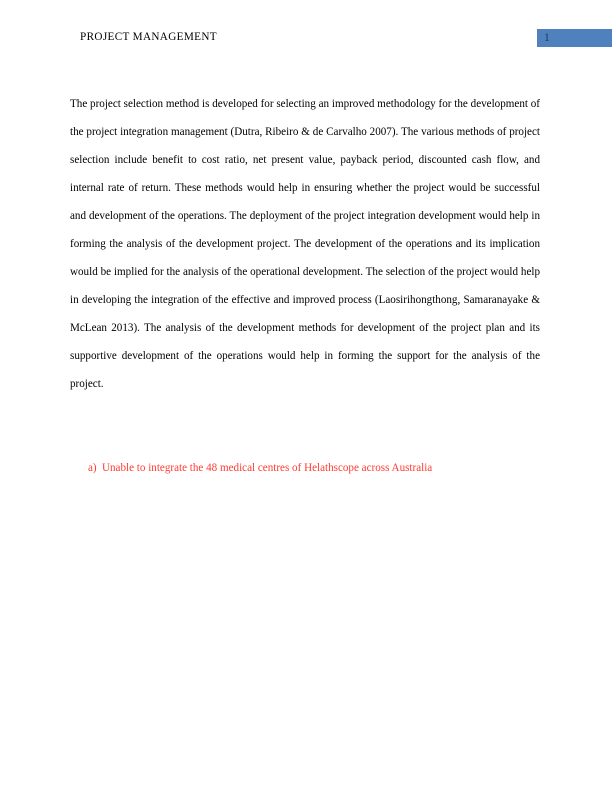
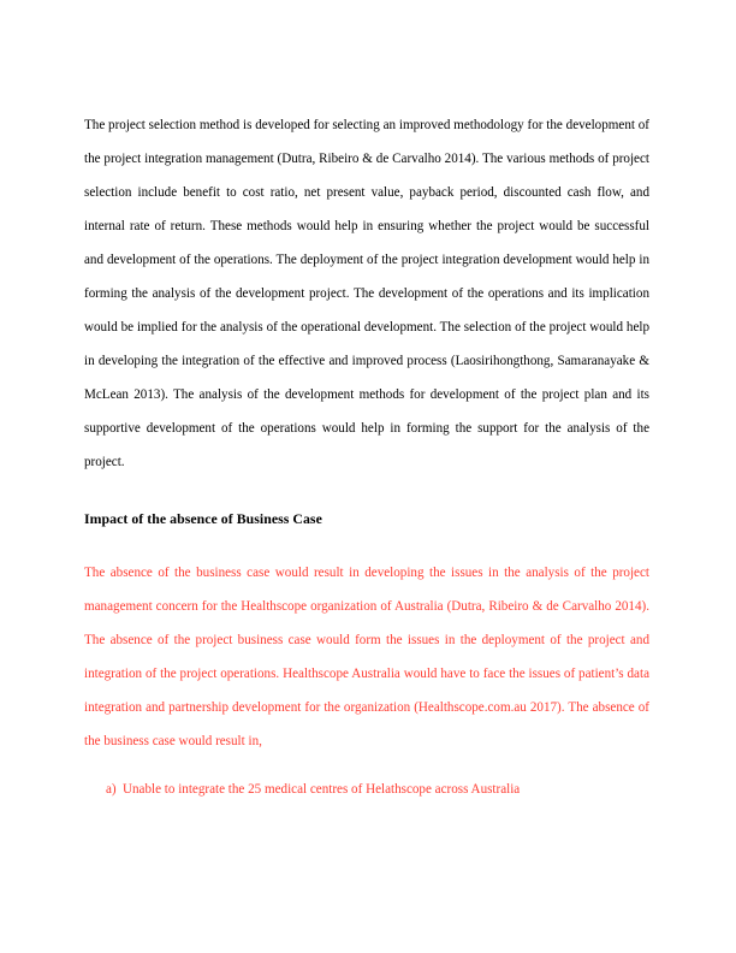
- PROJECT MANAGEMENT
- 1
- The project selection method is developed for selecting an improved methodology for the development of the project integration management (Dutra, Ribeiro & de Carvalho 2007). The various methods of project selection include benefit to cost ratio, net present value, payback period, discounted cash flow, and internal rate of return. These methods would help in ensuring whether the project would be successful and development of the operations. The deployment of the project integration development would help in forming the analysis of the development project. The development of the operations and its implication would be implied for the analysis of the operational development. The selection of the project would help in developing the integration of the effective and improved process (Laosirihongthong, Samaranayake & McLean 2013). The analysis of the development methods for development of the project plan and its supportive development of the operations would help in forming the support for the analysis of the project.
+ The project selection method is developed for selecting an improved methodology for the development of the project integration management (Dutra, Ribeiro & de Carvalho 2014). The various methods of project selection include benefit to cost ratio, net present value, payback period, discounted cash flow, and internal rate of return. These methods would help in ensuring whether the project would be successful and development of the operations. The deployment of the project integration development would help in forming the analysis of the development project. The development of the operations and its implication would be implied for the analysis of the operational development. The selection of the project would help in developing the integration of the effective and improved process (Laosirihongthong, Samaranayake & McLean 2013). The analysis of the development methods for development of the project plan and its supportive development of the operations would help in forming the support for the analysis of the project.
+ Impact of the absence of Business Case
+ The absence of the business case would result in developing the issues in the analysis of the project management concern for the Healthscope organization of Australia (Dutra, Ribeiro & de Carvalho 2014). The absence of the project business case would form the issues in the deployment of the project and integration of the project operations. Healthscope Australia would have to face the issues of patient’s data integration and partnership development for the organization (Healthscope.com.au 2017). The absence of the business case would result in,
  a)
- Unable to integrate the 48 medical centres of Helathscope across Australia
+ Unable to integrate the 25 medical centres of Helathscope across Australia
